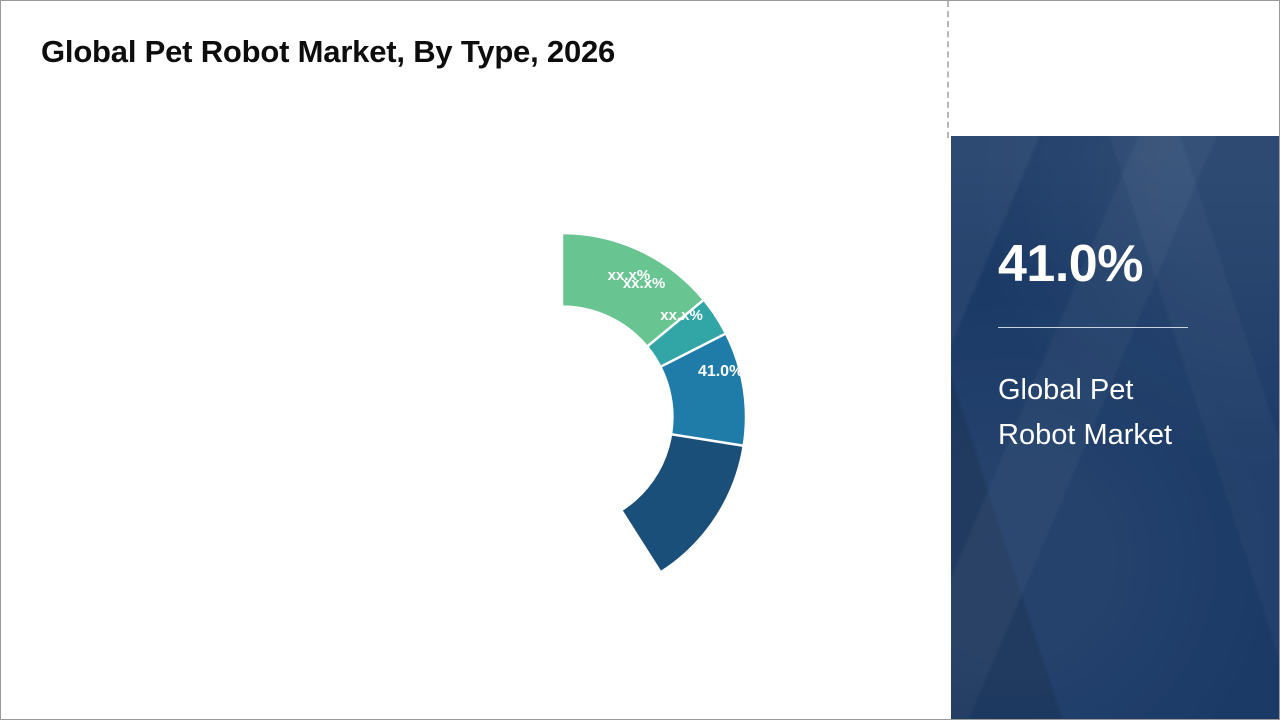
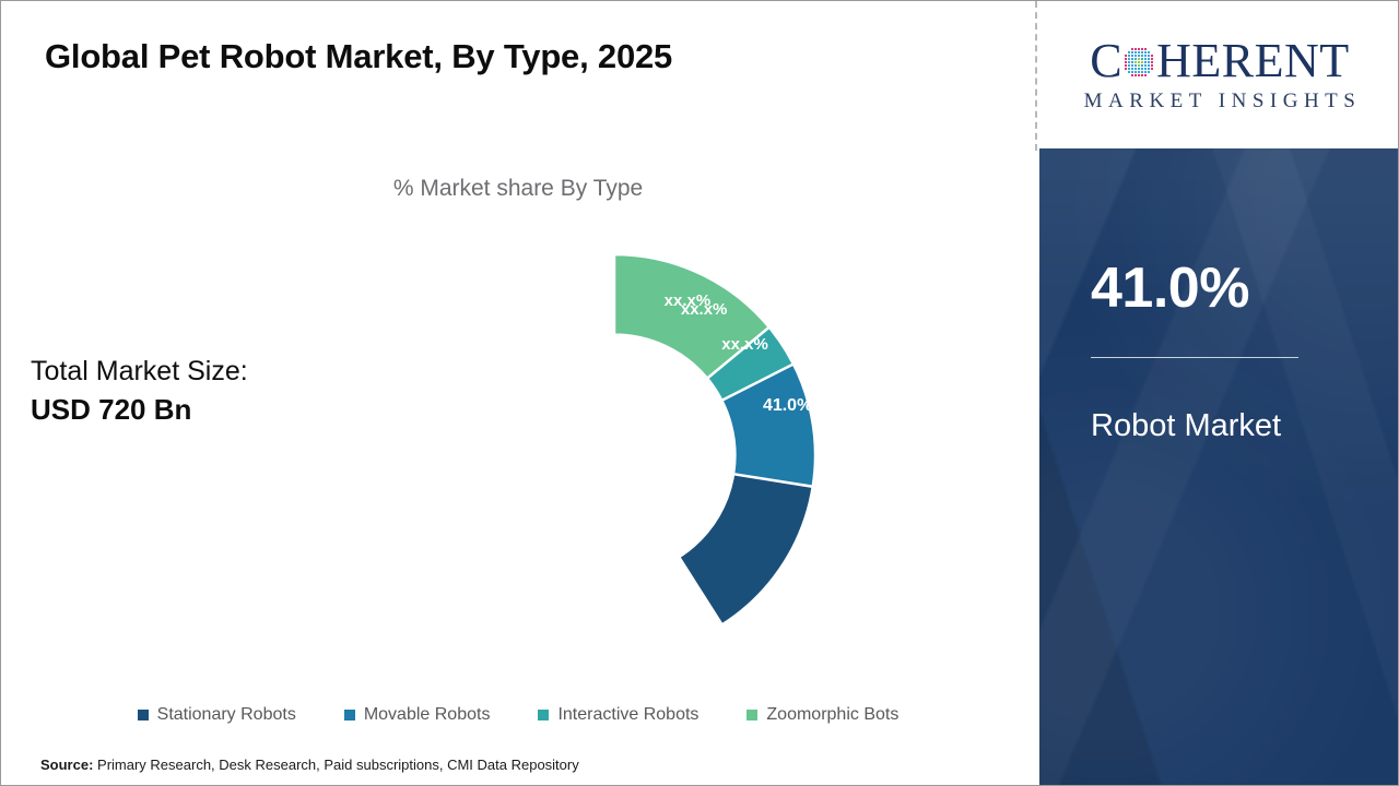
- Global Pet Robot Market, By Type, 2026
+ Global Pet Robot Market, By Type, 2025
+ % Market share By Type
+ Total Market Size:
+ USD 720 Bn
  41.0%
  xx.x%
  xx.x%
  xx.x%
+ Stationary Robots
+ Movable Robots
+ Interactive Robots
+ Zoomorphic Bots
+ Source: Primary Research, Desk Research, Paid subscriptions, CMI Data Repository
+ C
+ HERENT
+ MARKET INSIGHTS
  41.0%
- Global Pet
  Robot Market
